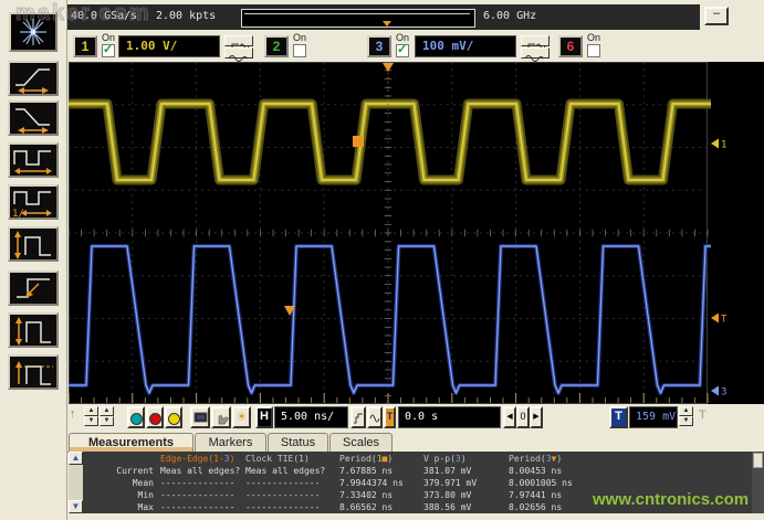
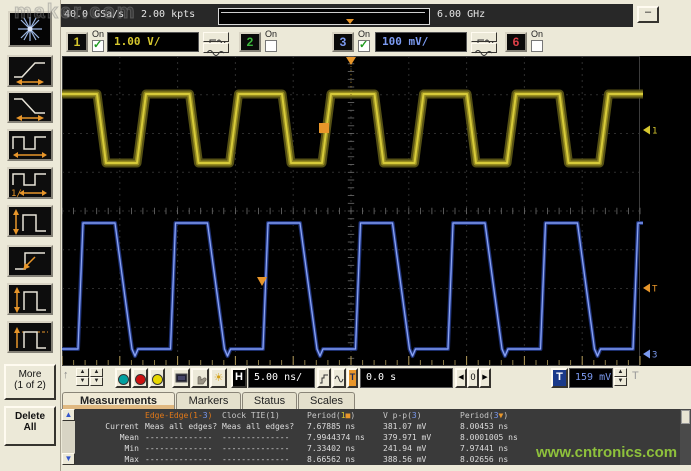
  1/
+ More
+ (1 of 2)
+ Delete
+ All
  40.0 GSa/s
  2.00 kpts
  6.00 GHz
  –
  1
  On
  1.00 V/
  2
  On
  3
  On
  100 mV/
  6
  On
  1
  T
  3
  ↑
  ☀
  H
  5.00 ns/
  T
  0.0 s
  0
  T
  159 mV
  T
  Measurements
  Markers
  Status
  Scales
  Edge-Edge(1-3)
  Clock TIE(1)
  Period(1■)
  V p-p(3)
  Period(3▼)
  Current
  Meas all edges?
  Meas all edges?
  7.67885 ns
  381.07 mV
  8.00453 ns
  Mean
  --------------
  --------------
  7.9944374 ns
  379.971 mV
  8.0001005 ns
  Min
  --------------
  --------------
  7.33402 ns
- 373.80 mV
+ 241.94 mV
  7.97441 ns
  Max
  --------------
  --------------
  8.66562 ns
  388.56 mV
  8.02656 ns
  ▲
  ▼
  maker.com
  www.cntronics.com
